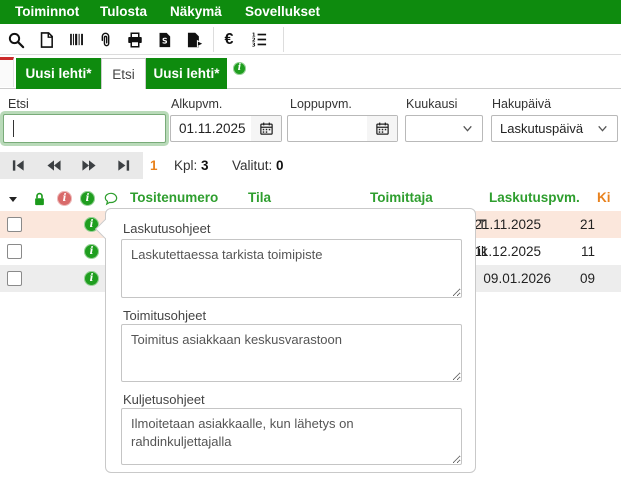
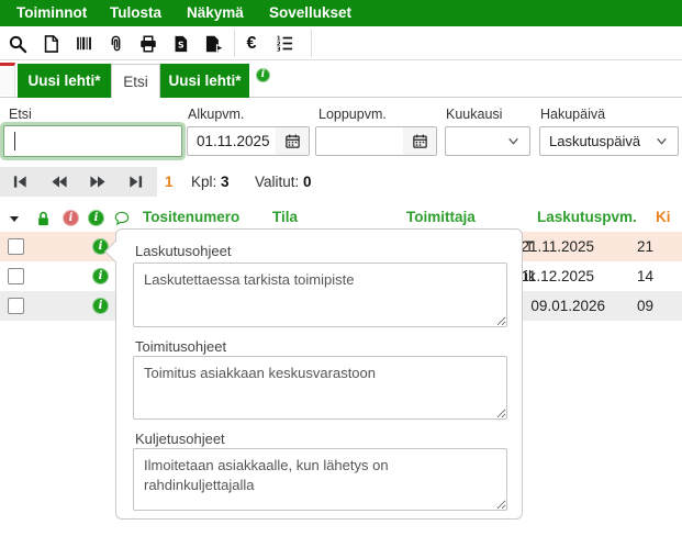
  Toiminnot
  Tulosta
  Näkymä
  Sovellukset
  S
  €
  Uusi lehti*
  Etsi
  Uusi lehti*
  Etsi
  Alkupvm.
  Loppupvm.
  Kuukausi
  Hakupäivä
  01.11.2025
  Laskutuspäivä
  1
  Kpl: 3
  Valitut: 0
  Tositenumero
  Tila
  Toimittaja
  Laskutuspvm.
  Ki
  T
  21.11.2025
  21
  ik
  11.12.2025
- 11
+ 14
  09.01.2026
  09
  Laskutusohjeet
  Laskutettaessa tarkista toimipiste
  Toimitusohjeet
  Toimitus asiakkaan keskusvarastoon
  Kuljetusohjeet
